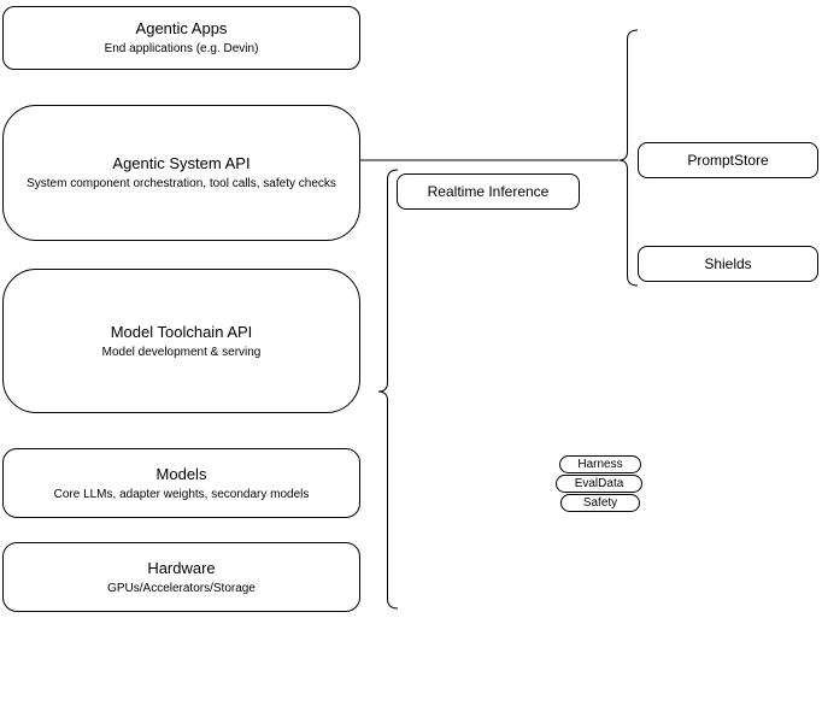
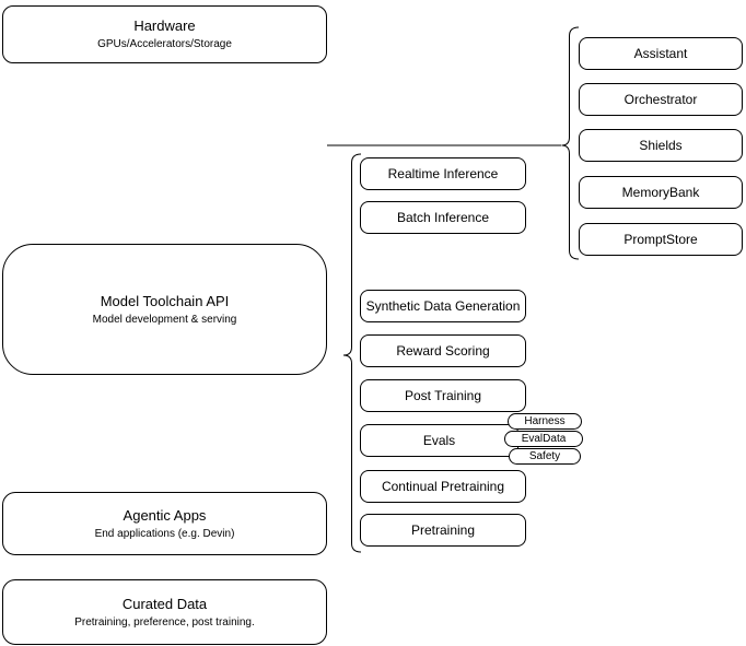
- Agentic Apps
+ Hardware
- End applications (e.g. Devin)
+ GPUs/Accelerators/Storage
- Agentic System API
- System component orchestration, tool calls, safety checks
  Model Toolchain API
  Model development & serving
- Models
- Core LLMs, adapter weights, secondary models
- Hardware
+ Agentic Apps
- GPUs/Accelerators/Storage
+ End applications (e.g. Devin)
+ Curated Data
+ Pretraining, preference, post training.
  Realtime Inference
+ Batch Inference
+ Synthetic Data Generation
+ Reward Scoring
+ Post Training
+ Evals
+ Continual Pretraining
+ Pretraining
  Harness
  EvalData
  Safety
+ Assistant
+ Orchestrator
- PromptStore
+ Shields
+ MemoryBank
- Shields
+ PromptStore
